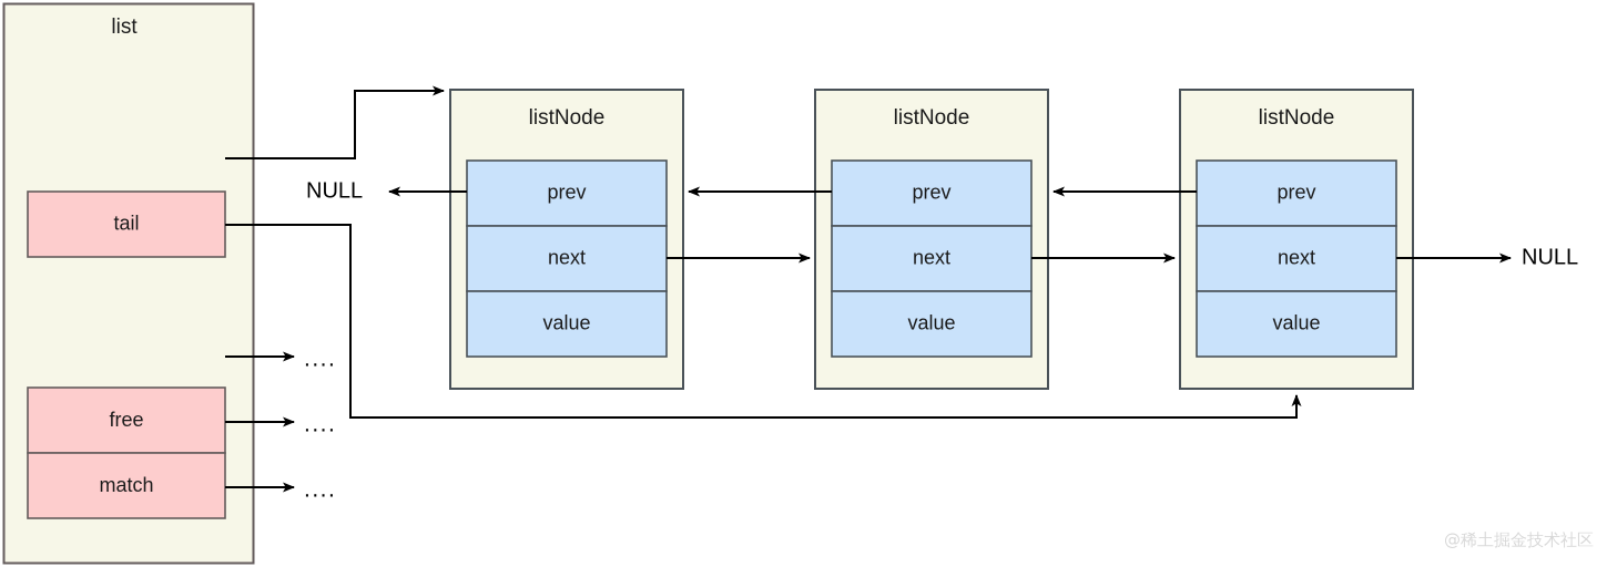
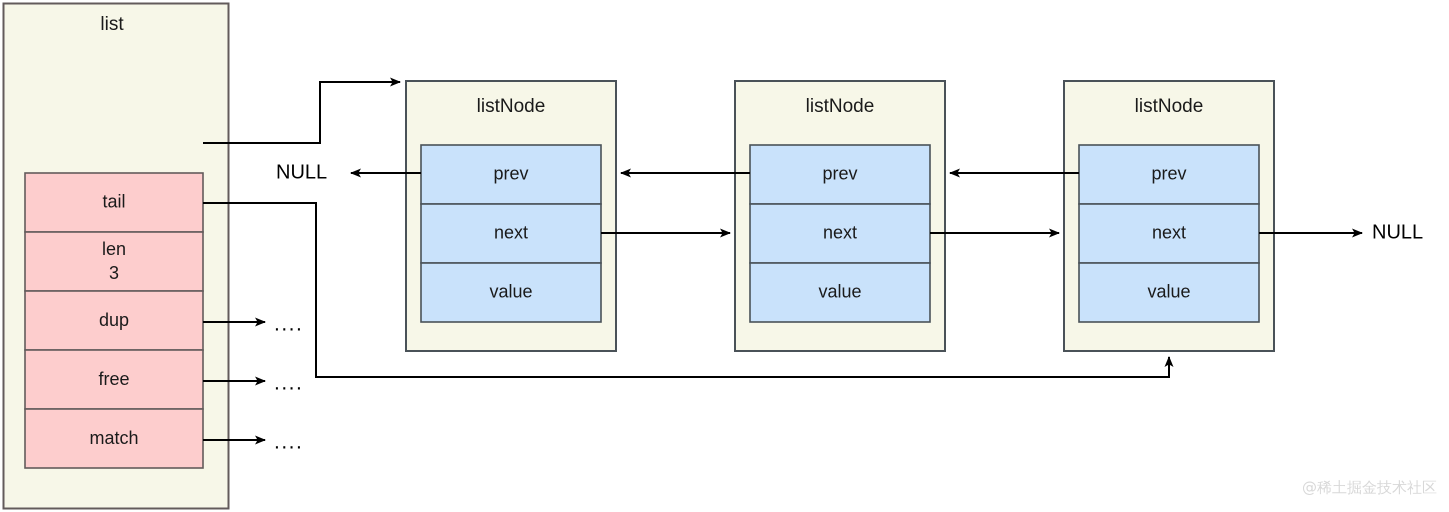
  list
  tail
+ len
+ 3
+ dup
  free
  match
  listNode
  prev
  next
  value
  listNode
  prev
  next
  value
  listNode
  prev
  next
  value
  NULL
  NULL
  ....
  ....
  ....
  @稀土掘金技术社区
